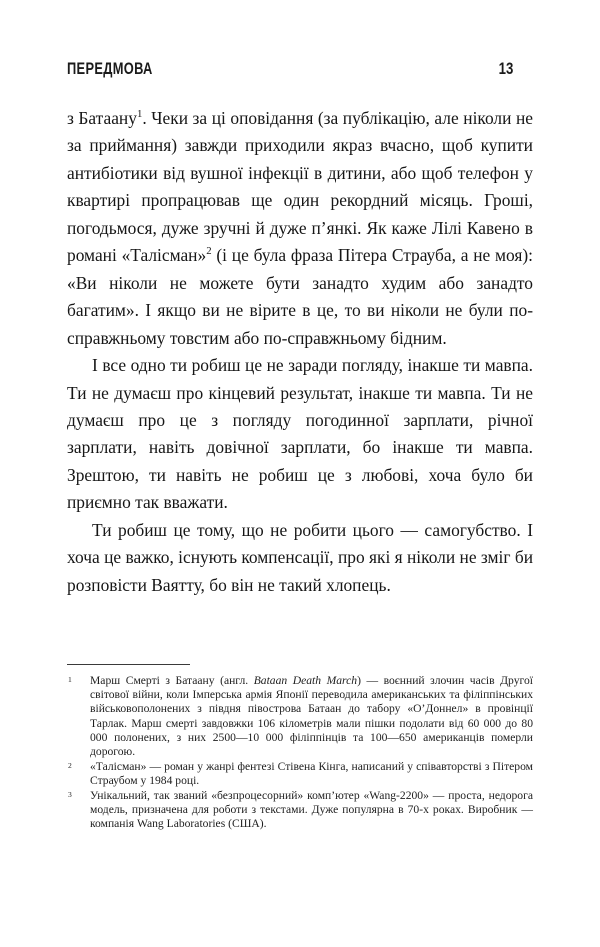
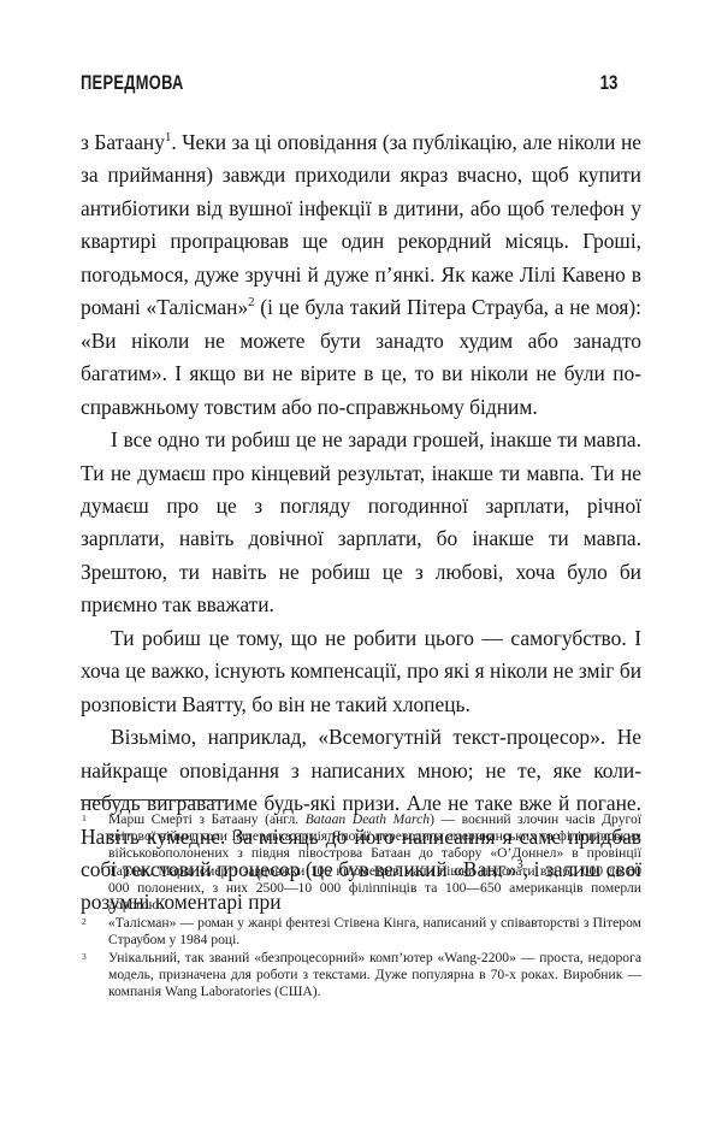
  ПЕРЕДМОВА
  13
- з Батаану1. Чеки за ці оповідання (за публікацію, але ніколи не за приймання) завжди приходили якраз вчасно, щоб купити антибіотики від вушної інфекції в дитини, або щоб телефон у квартирі пропрацював ще один рекордний місяць. Гроші, погодьмося, дуже зручні й дуже п’янкі. Як каже Лілі Кавено в романі «Талісман»2 (і це була фраза Пітера Страуба, а не моя): «Ви ніколи не можете бути занадто худим або занадто багатим». І якщо ви не вірите в це, то ви ніколи не були по-справжньому товстим або по-справжньому бідним.
+ з Батаану1. Чеки за ці оповідання (за публікацію, але ніколи не за приймання) завжди приходили якраз вчасно, щоб купити антибіотики від вушної інфекції в дитини, або щоб телефон у квартирі пропрацював ще один рекордний місяць. Гроші, погодьмося, дуже зручні й дуже п’янкі. Як каже Лілі Кавено в романі «Талісман»2 (і це була такий Пітера Страуба, а не моя): «Ви ніколи не можете бути занадто худим або занадто багатим». І якщо ви не вірите в це, то ви ніколи не були по-справжньому товстим або по-справжньому бідним.
- І все одно ти робиш це не заради погляду, інакше ти мавпа. Ти не думаєш про кінцевий результат, інакше ти мавпа. Ти не думаєш про це з погляду погодинної зарплати, річної зарплати, навіть довічної зарплати, бо інакше ти мавпа. Зрештою, ти навіть не робиш це з любові, хоча було би приємно так вважати.
+ І все одно ти робиш це не заради грошей, інакше ти мавпа. Ти не думаєш про кінцевий результат, інакше ти мавпа. Ти не думаєш про це з погляду погодинної зарплати, річної зарплати, навіть довічної зарплати, бо інакше ти мавпа. Зрештою, ти навіть не робиш це з любові, хоча було би приємно так вважати.
  Ти робиш це тому, що не робити цього — самогубство. І хоча це важко, існують компенсації, про які я ніколи не зміг би розповісти Ваятту, бо він не такий хлопець.
+ Візьмімо, наприклад, «Всемогутній текст-процесор». Не найкраще оповідання з написаних мною; не те, яке коли-небудь виграватиме будь-які призи. Але не таке вже й погане. Навіть кумедне. За місяць до його написання я саме придбав собі текстовий процесор (це був великий «Ванг»3, і залиш свої розумні коментарі при
  1
  Марш Смерті з Батаану (англ. Bataan Death March) — воєнний злочин часів Другої світової війни, коли Імперська армія Японії переводила американських та філіппінських військовополонених з півдня півострова Батаан до табору «О’Доннел» в провінції Тарлак. Марш смерті завдовжки 106 кілометрів мали пішки подолати від 60 000 до 80 000 полонених, з них 2500—10 000 філіппінців та 100—650 американців померли дорогою.
  2
  «Талісман» — роман у жанрі фентезі Стівена Кінга, написаний у співавторстві з Пітером Страубом у 1984 році.
  3
  Унікальний, так званий «безпроцесорний» комп’ютер «Wang-2200» — проста, недорога модель, призначена для роботи з текстами. Дуже популярна в 70-х роках. Виробник — компанія Wang Laboratories (США).
